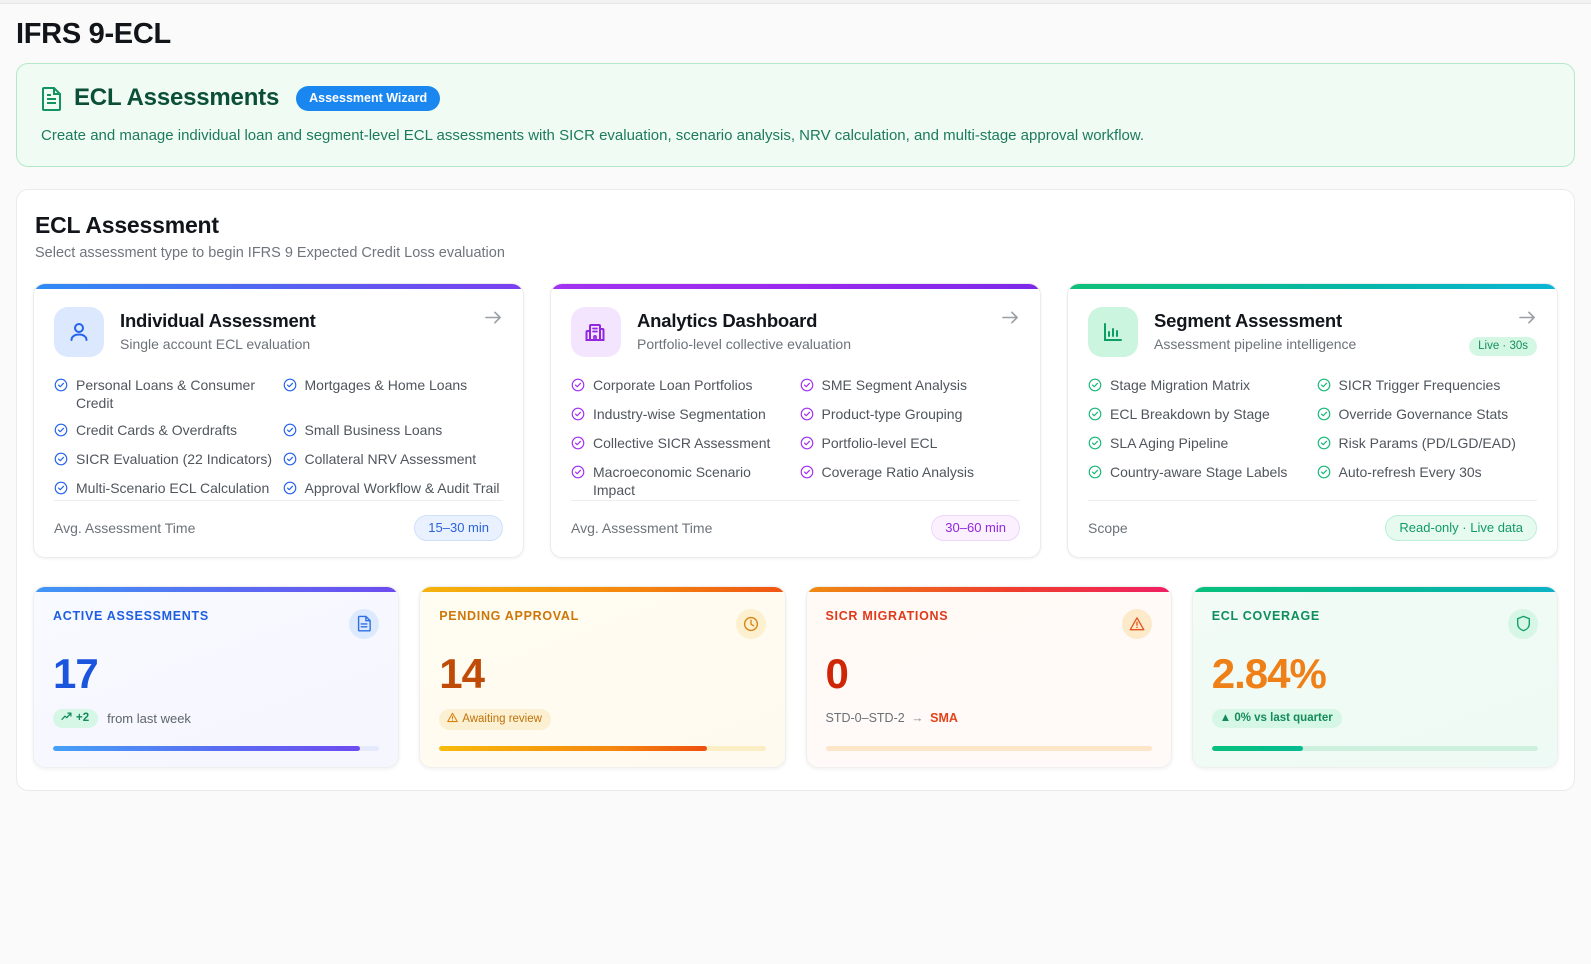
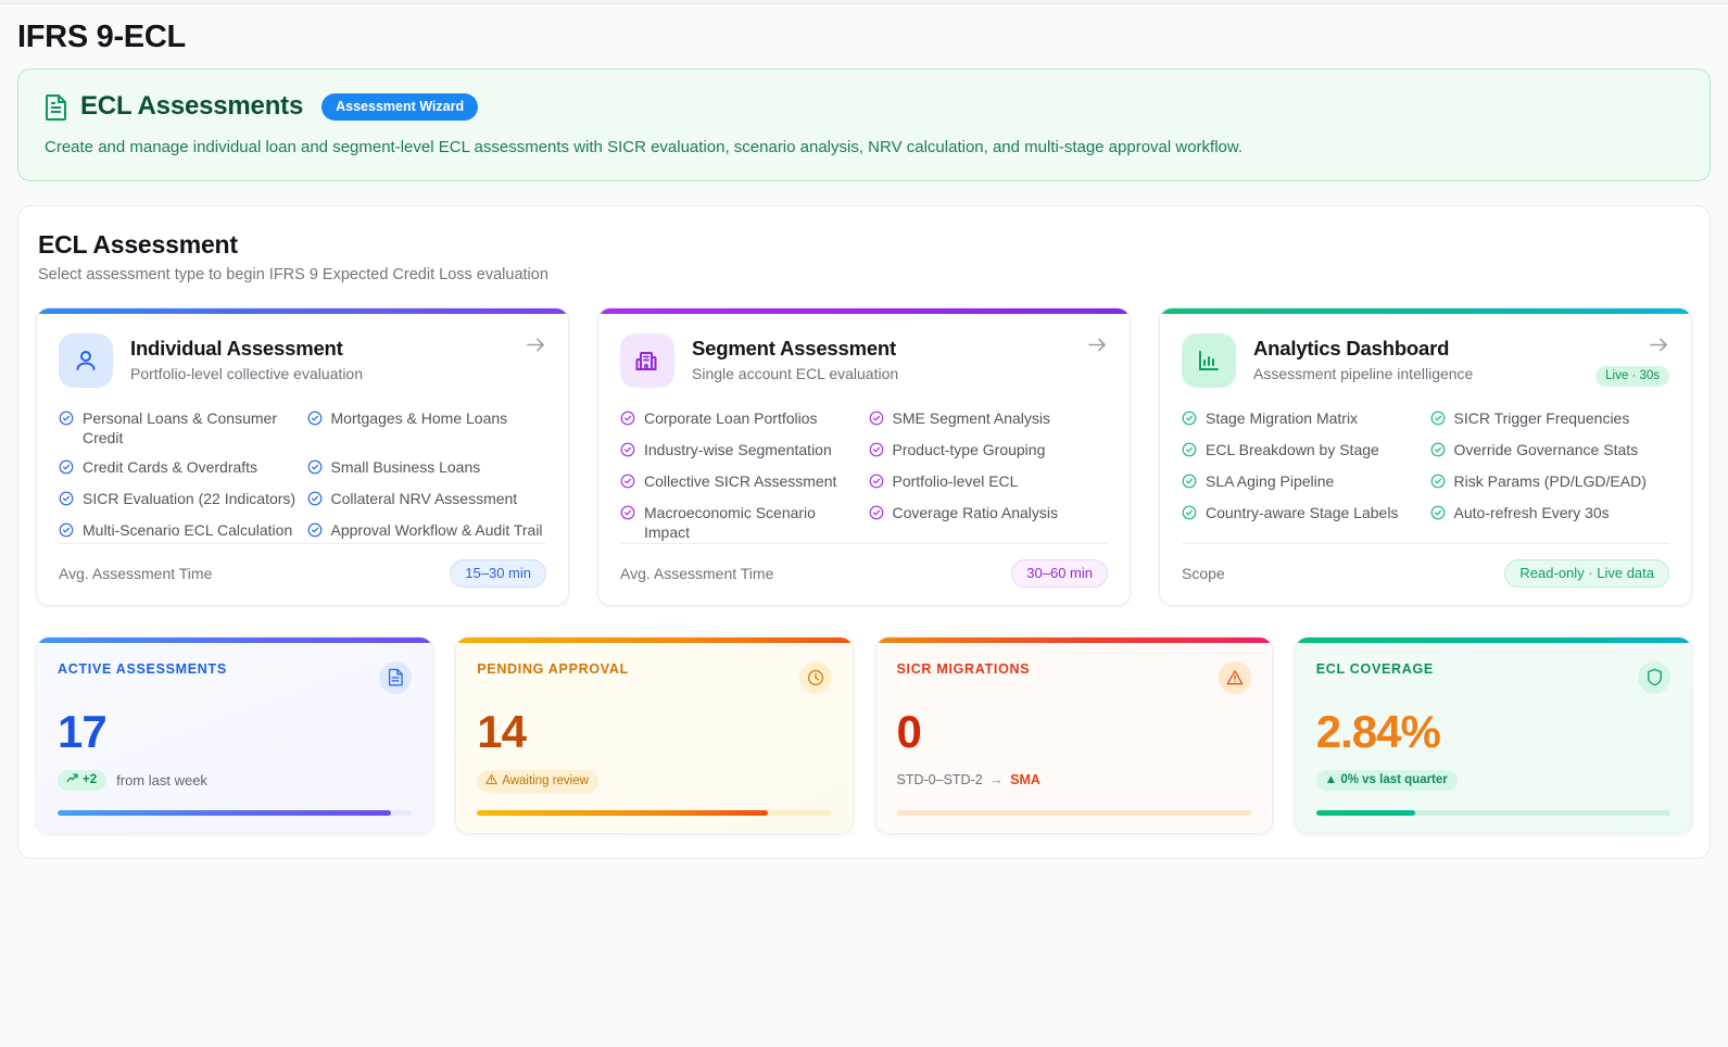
  IFRS 9-ECL
  ECL Assessments
  Assessment Wizard
  Create and manage individual loan and segment-level ECL assessments with SICR evaluation, scenario analysis, NRV calculation, and multi-stage approval workflow.
  ECL Assessment
  Select assessment type to begin IFRS 9 Expected Credit Loss evaluation
  Individual Assessment
- Single account ECL evaluation
+ Portfolio-level collective evaluation
  Personal Loans & Consumer Credit
  Mortgages & Home Loans
  Credit Cards & Overdrafts
  Small Business Loans
  SICR Evaluation (22 Indicators)
  Collateral NRV Assessment
  Multi-Scenario ECL Calculation
  Approval Workflow & Audit Trail
  Avg. Assessment Time
  15–30 min
- Analytics Dashboard
+ Segment Assessment
- Portfolio-level collective evaluation
+ Single account ECL evaluation
  Corporate Loan Portfolios
  SME Segment Analysis
  Industry-wise Segmentation
  Product-type Grouping
  Collective SICR Assessment
  Portfolio-level ECL
  Macroeconomic Scenario Impact
  Coverage Ratio Analysis
  Avg. Assessment Time
  30–60 min
- Segment Assessment
+ Analytics Dashboard
  Assessment pipeline intelligence
  Live · 30s
  Stage Migration Matrix
  SICR Trigger Frequencies
  ECL Breakdown by Stage
  Override Governance Stats
  SLA Aging Pipeline
  Risk Params (PD/LGD/EAD)
  Country-aware Stage Labels
  Auto-refresh Every 30s
  Scope
  Read-only · Live data
  ACTIVE ASSESSMENTS
  17
  +2
  from last week
  PENDING APPROVAL
  14
  Awaiting review
  SICR MIGRATIONS
  0
  STD-0–STD-2 → SMA
  ECL COVERAGE
  2.84%
  ▲ 0% vs last quarter
